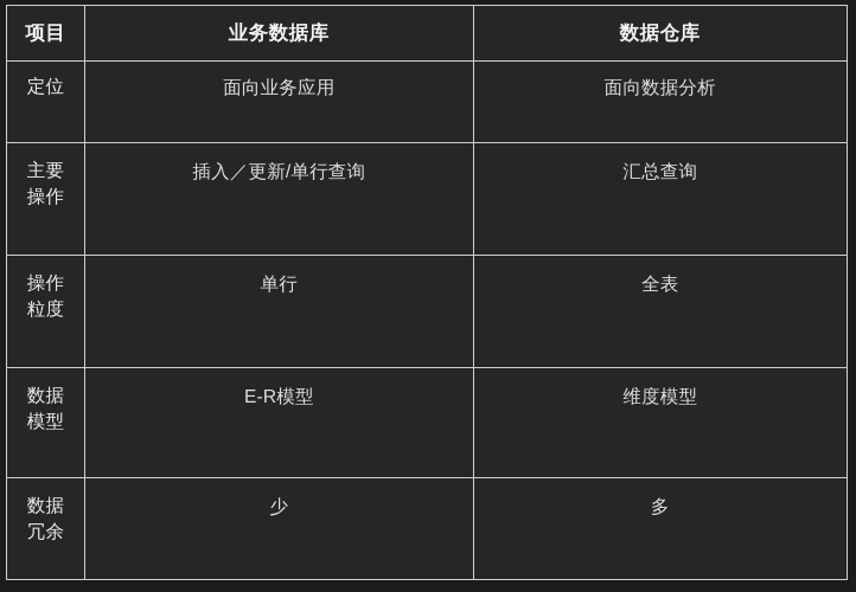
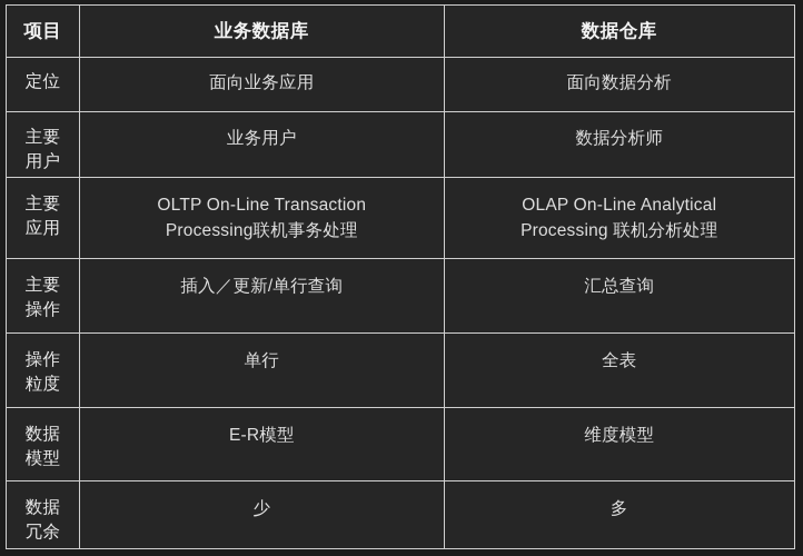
  项目	业务数据库	数据仓库
  定位	面向业务应用	面向数据分析
+ 主要 用户	业务用户	数据分析师
+ 主要 应用	OLTP On-Line Transaction Processing联机事务处理	OLAP On-Line Analytical Processing 联机分析处理
  主要 操作	插入／更新/单行查询	汇总查询
  操作 粒度	单行	全表
  数据 模型	E-R模型	维度模型
  数据 冗余	少	多
